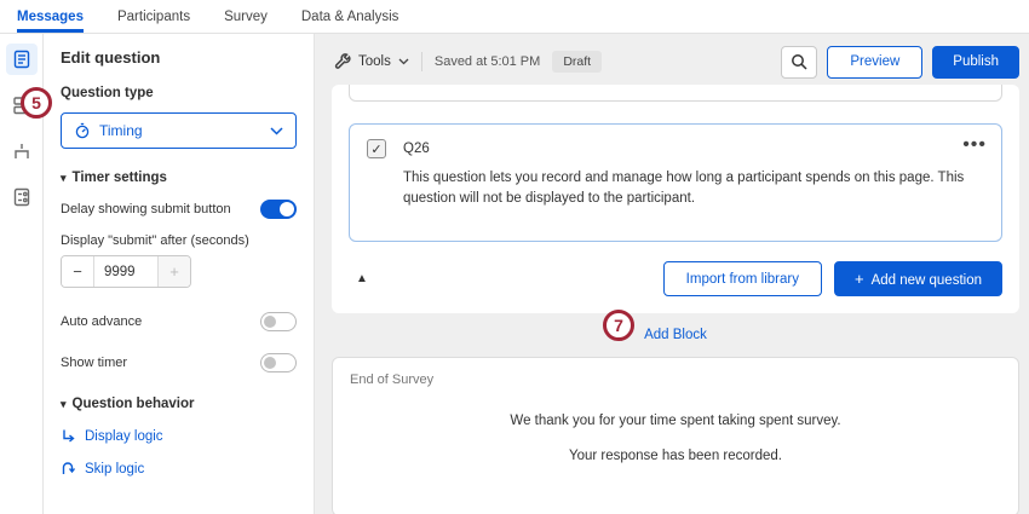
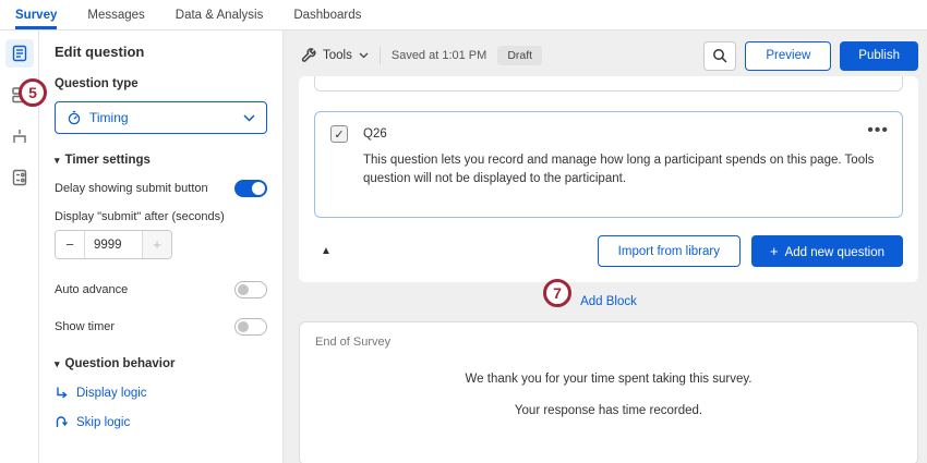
- Messages
+ Survey
- Participants
- Survey
+ Messages
  Data & Analysis
+ Dashboards
  Edit question
  Question type
  Timing
  ▾
  Timer settings
  Delay showing submit button
  Display "submit" after (seconds)
  −
  9999
  +
  Auto advance
  Show timer
  ▾
  Question behavior
  Display logic
  Skip logic
  Tools
- Saved at 5:01 PM
+ Saved at 1:01 PM
  Draft
  Preview
  Publish
  ✓
  Q26
  •••
- This question lets you record and manage how long a participant spends on this page. This question will not be displayed to the participant.
+ This question lets you record and manage how long a participant spends on this page. Tools question will not be displayed to the participant.
  ▲
  Import from library
  + Add new question
  Add Block
  End of Survey
- We thank you for your time spent taking spent survey.
+ We thank you for your time spent taking this survey.
- Your response has been recorded.
+ Your response has time recorded.
  5
  7
